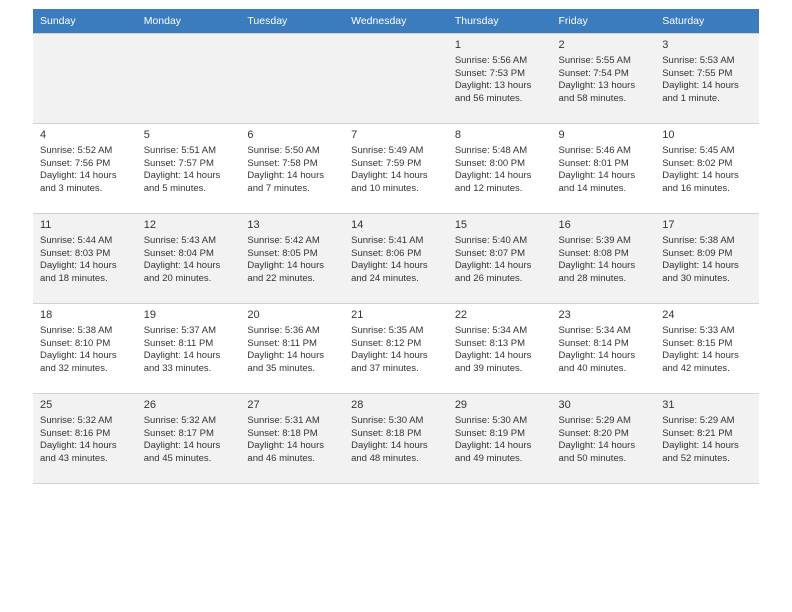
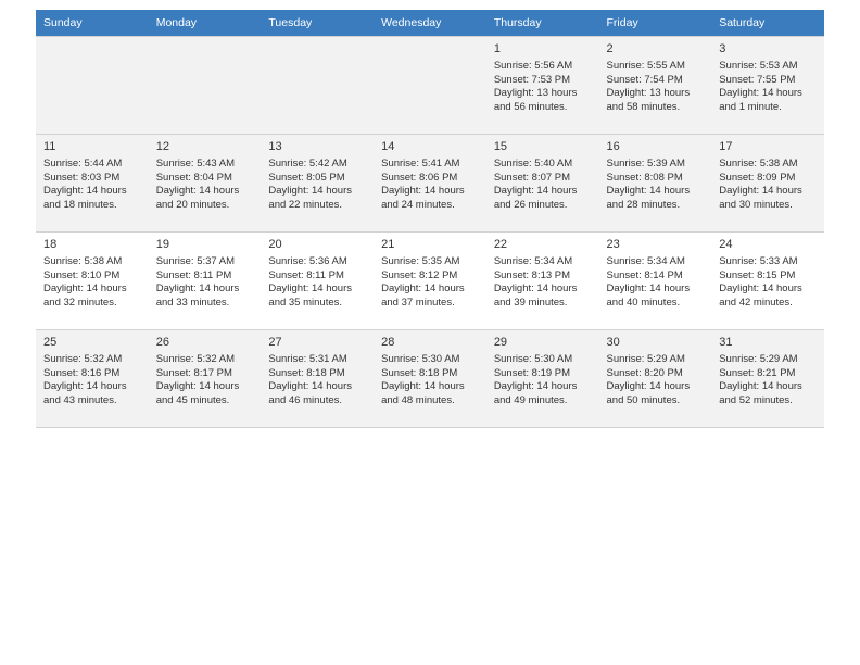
  Sunday	Monday	Tuesday	Wednesday	Thursday	Friday	Saturday
  				1Sunrise: 5:56 AMSunset: 7:53 PMDaylight: 13 hours and 56 minutes.	2Sunrise: 5:55 AMSunset: 7:54 PMDaylight: 13 hours and 58 minutes.	3Sunrise: 5:53 AMSunset: 7:55 PMDaylight: 14 hours and 1 minute.
- 4Sunrise: 5:52 AMSunset: 7:56 PMDaylight: 14 hours and 3 minutes.	5Sunrise: 5:51 AMSunset: 7:57 PMDaylight: 14 hours and 5 minutes.	6Sunrise: 5:50 AMSunset: 7:58 PMDaylight: 14 hours and 7 minutes.	7Sunrise: 5:49 AMSunset: 7:59 PMDaylight: 14 hours and 10 minutes.	8Sunrise: 5:48 AMSunset: 8:00 PMDaylight: 14 hours and 12 minutes.	9Sunrise: 5:46 AMSunset: 8:01 PMDaylight: 14 hours and 14 minutes.	10Sunrise: 5:45 AMSunset: 8:02 PMDaylight: 14 hours and 16 minutes.
  11Sunrise: 5:44 AMSunset: 8:03 PMDaylight: 14 hours and 18 minutes.	12Sunrise: 5:43 AMSunset: 8:04 PMDaylight: 14 hours and 20 minutes.	13Sunrise: 5:42 AMSunset: 8:05 PMDaylight: 14 hours and 22 minutes.	14Sunrise: 5:41 AMSunset: 8:06 PMDaylight: 14 hours and 24 minutes.	15Sunrise: 5:40 AMSunset: 8:07 PMDaylight: 14 hours and 26 minutes.	16Sunrise: 5:39 AMSunset: 8:08 PMDaylight: 14 hours and 28 minutes.	17Sunrise: 5:38 AMSunset: 8:09 PMDaylight: 14 hours and 30 minutes.
  18Sunrise: 5:38 AMSunset: 8:10 PMDaylight: 14 hours and 32 minutes.	19Sunrise: 5:37 AMSunset: 8:11 PMDaylight: 14 hours and 33 minutes.	20Sunrise: 5:36 AMSunset: 8:11 PMDaylight: 14 hours and 35 minutes.	21Sunrise: 5:35 AMSunset: 8:12 PMDaylight: 14 hours and 37 minutes.	22Sunrise: 5:34 AMSunset: 8:13 PMDaylight: 14 hours and 39 minutes.	23Sunrise: 5:34 AMSunset: 8:14 PMDaylight: 14 hours and 40 minutes.	24Sunrise: 5:33 AMSunset: 8:15 PMDaylight: 14 hours and 42 minutes.
  25Sunrise: 5:32 AMSunset: 8:16 PMDaylight: 14 hours and 43 minutes.	26Sunrise: 5:32 AMSunset: 8:17 PMDaylight: 14 hours and 45 minutes.	27Sunrise: 5:31 AMSunset: 8:18 PMDaylight: 14 hours and 46 minutes.	28Sunrise: 5:30 AMSunset: 8:18 PMDaylight: 14 hours and 48 minutes.	29Sunrise: 5:30 AMSunset: 8:19 PMDaylight: 14 hours and 49 minutes.	30Sunrise: 5:29 AMSunset: 8:20 PMDaylight: 14 hours and 50 minutes.	31Sunrise: 5:29 AMSunset: 8:21 PMDaylight: 14 hours and 52 minutes.
